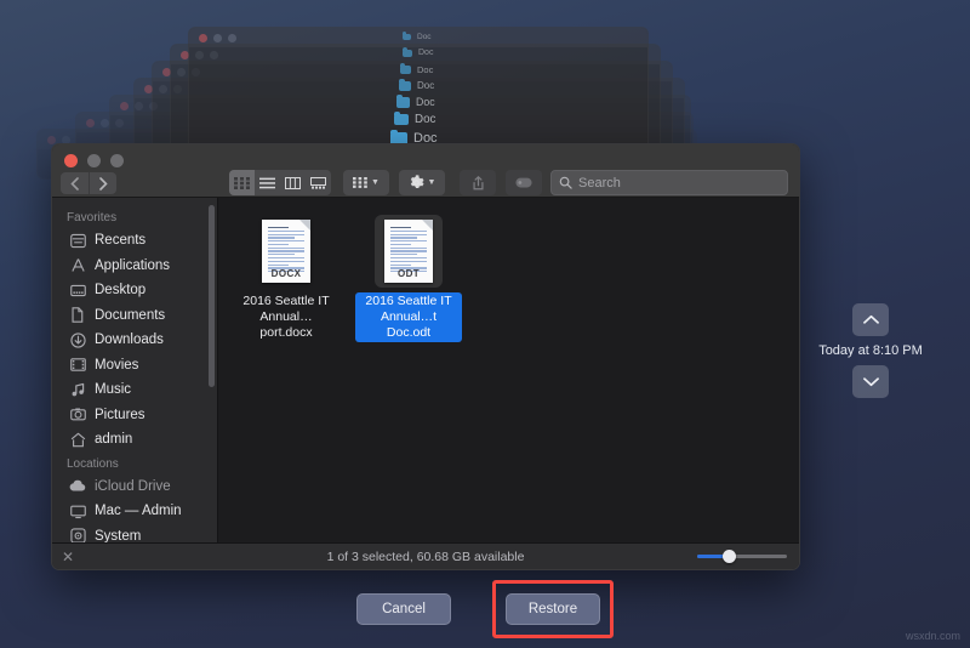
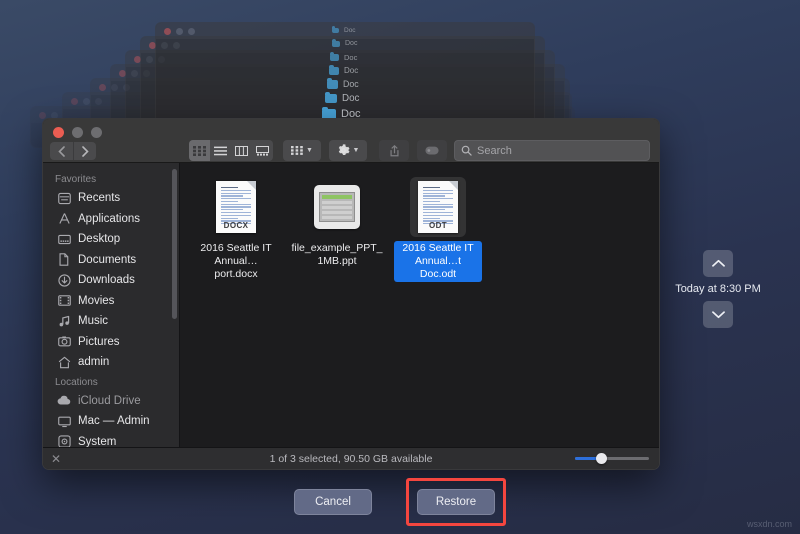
  Doc
  Doc
  Doc
  Doc
  Doc
  Search
  Favorites
  Recents
  Applications
  Desktop
  Documents
  Downloads
  Movies
  Music
  Pictures
  admin
  Locations
  iCloud Drive
  Mac — Admin
  System
  DOCX
  2016 Seattle IT
  Annual…port.docx
+ file_example_PPT_
+ 1MB.ppt
  ODT
  2016 Seattle IT
  Annual…t Doc.odt
  ✕
- 1 of 3 selected, 60.68 GB available
+ 1 of 3 selected, 90.50 GB available
- Today at 8:10 PM
+ Today at 8:30 PM
  Cancel
  Restore
  wsxdn.com
